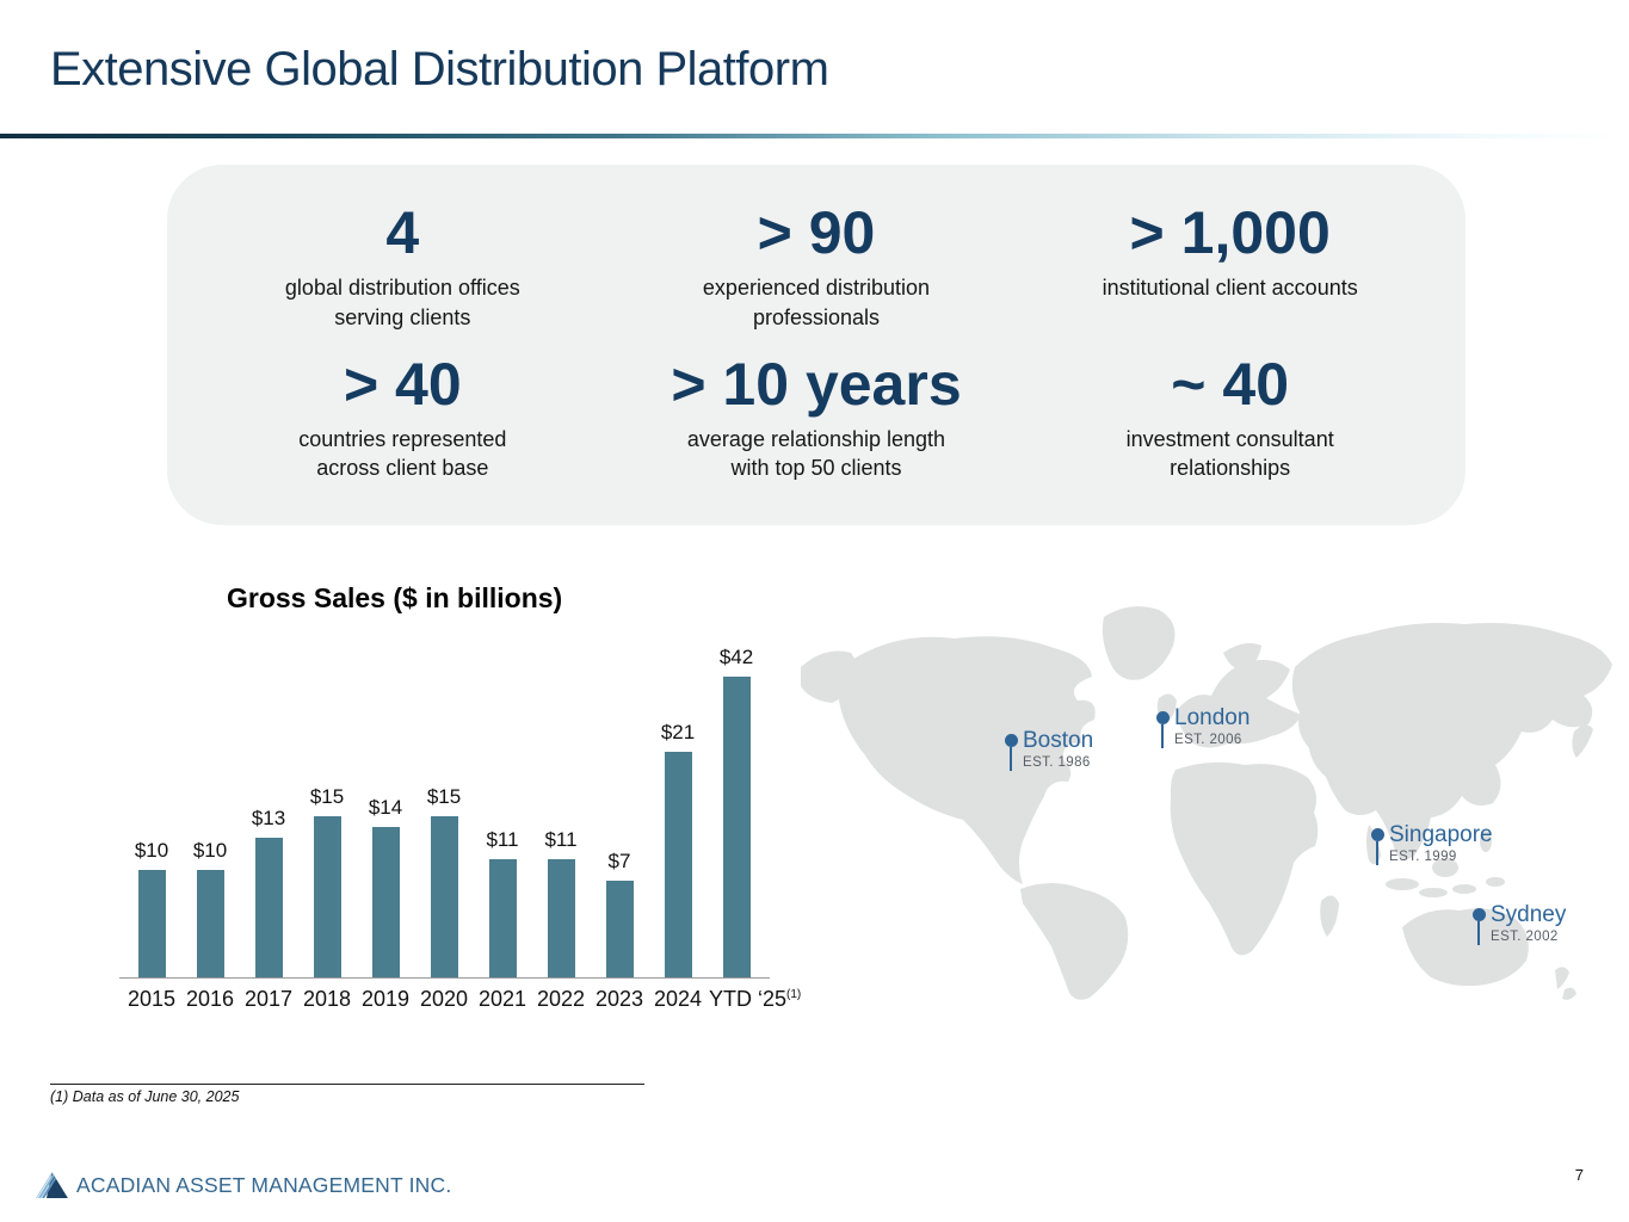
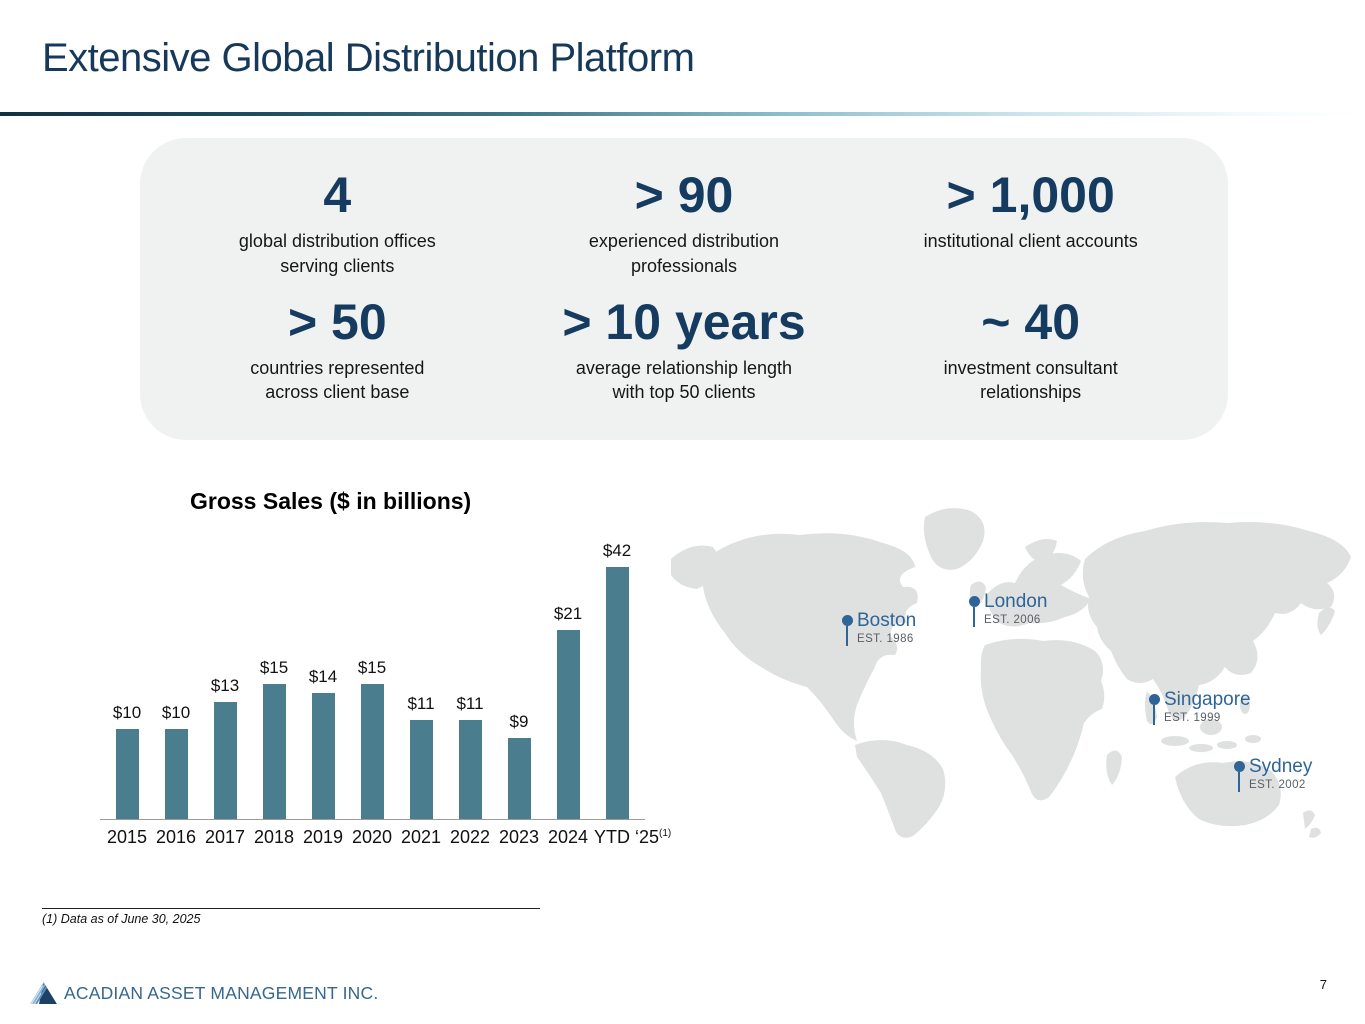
  Extensive Global Distribution Platform
  4
  global distribution offices
  serving clients
  > 90
  experienced distribution
  professionals
  > 1,000
  institutional client accounts
- > 40
+ > 50
  countries represented
  across client base
  > 10 years
  average relationship length
  with top 50 clients
  ~ 40
  investment consultant
  relationships
  Gross Sales ($ in billions)
  $10
  $10
  $13
  $15
  $14
  $15
  $11
  $11
- $7
+ $9
  $21
  $42
  2015
  2016
  2017
  2018
  2019
  2020
  2021
  2022
  2023
  2024
  YTD ‘2 (1)
  Boston
  EST. 1986
  London
  EST. 2006
  Singapore
  EST. 1999
  Sydney
  EST. 2002
  (1) Data as of June 30, 2025
  ACADIAN ASSET MANAGEMENT INC.
  7
